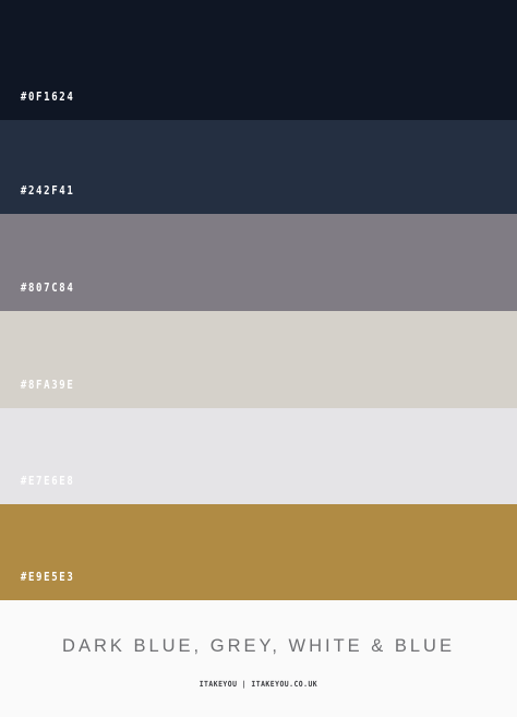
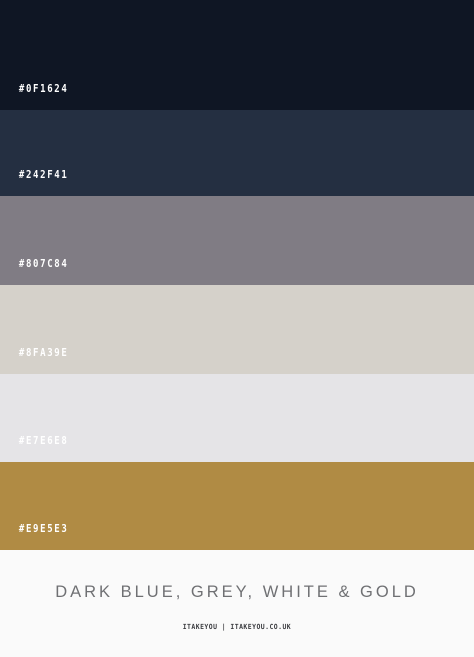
  #0F1624
  #242F41
  #807C84
  #8FA39E
  #E7E6E8
  #E9E5E3
- DARK BLUE, GREY, WHITE & BLUE
+ DARK BLUE, GREY, WHITE & GOLD
  ITAKEYOU | ITAKEYOU.CO.UK
